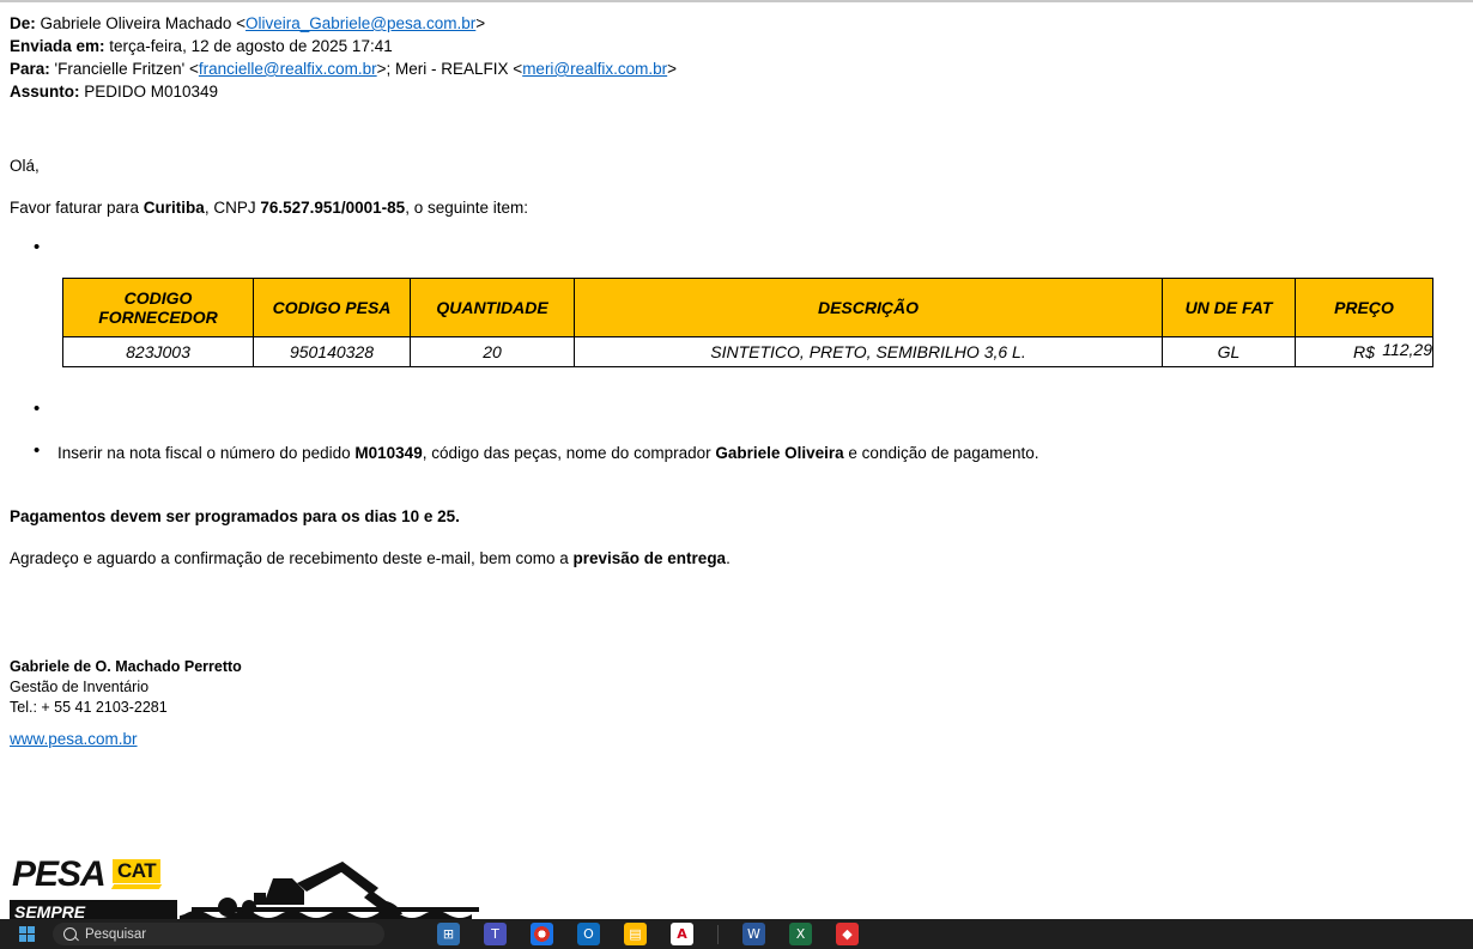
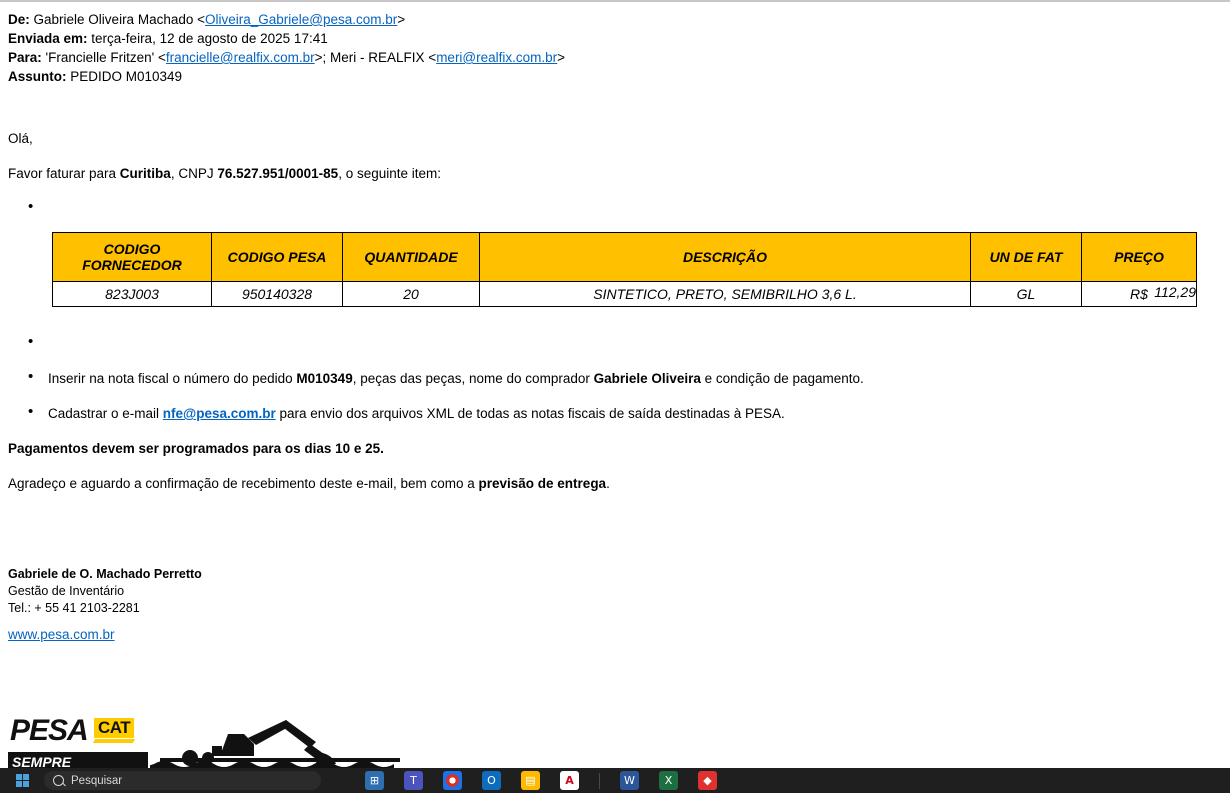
  De: Gabriele Oliveira Machado <Oliveira_Gabriele@pesa.com.br>
  Enviada em: terça-feira, 12 de agosto de 2025 17:41
  Para: 'Francielle Fritzen' <francielle@realfix.com.br>; Meri - REALFIX <meri@realfix.com.br>
  Assunto: PEDIDO M010349
  Olá,
  Favor faturar para Curitiba, CNPJ 76.527.951/0001-85, o seguinte item:
  CODIGO FORNECEDOR	CODIGO PESA	QUANTIDADE	DESCRIÇÃO	UN DE FAT	PREÇO
  823J003	950140328	20	SINTETICO, PRETO, SEMIBRILHO 3,6 L.	GL	R$ 112,29
- Inserir na nota fiscal o número do pedido M010349, código das peças, nome do comprador Gabriele Oliveira e condição de pagamento.
+ Inserir na nota fiscal o número do pedido M010349, peças das peças, nome do comprador Gabriele Oliveira e condição de pagamento.
+ Cadastrar o e-mail nfe@pesa.com.br para envio dos arquivos XML de todas as notas fiscais de saída destinadas à PESA.
  Pagamentos devem ser programados para os dias 10 e 25.
  Agradeço e aguardo a confirmação de recebimento deste e-mail, bem como a previsão de entrega.
  Gabriele de O. Machado Perretto
  Gestão de Inventário
  Tel.: + 55 41 2103-2281
  www.pesa.com.br
  PESA
  CAT
  Pesquisar
  ⊞
  T
  O
  ▤
  A
  W
  X
  ◆
